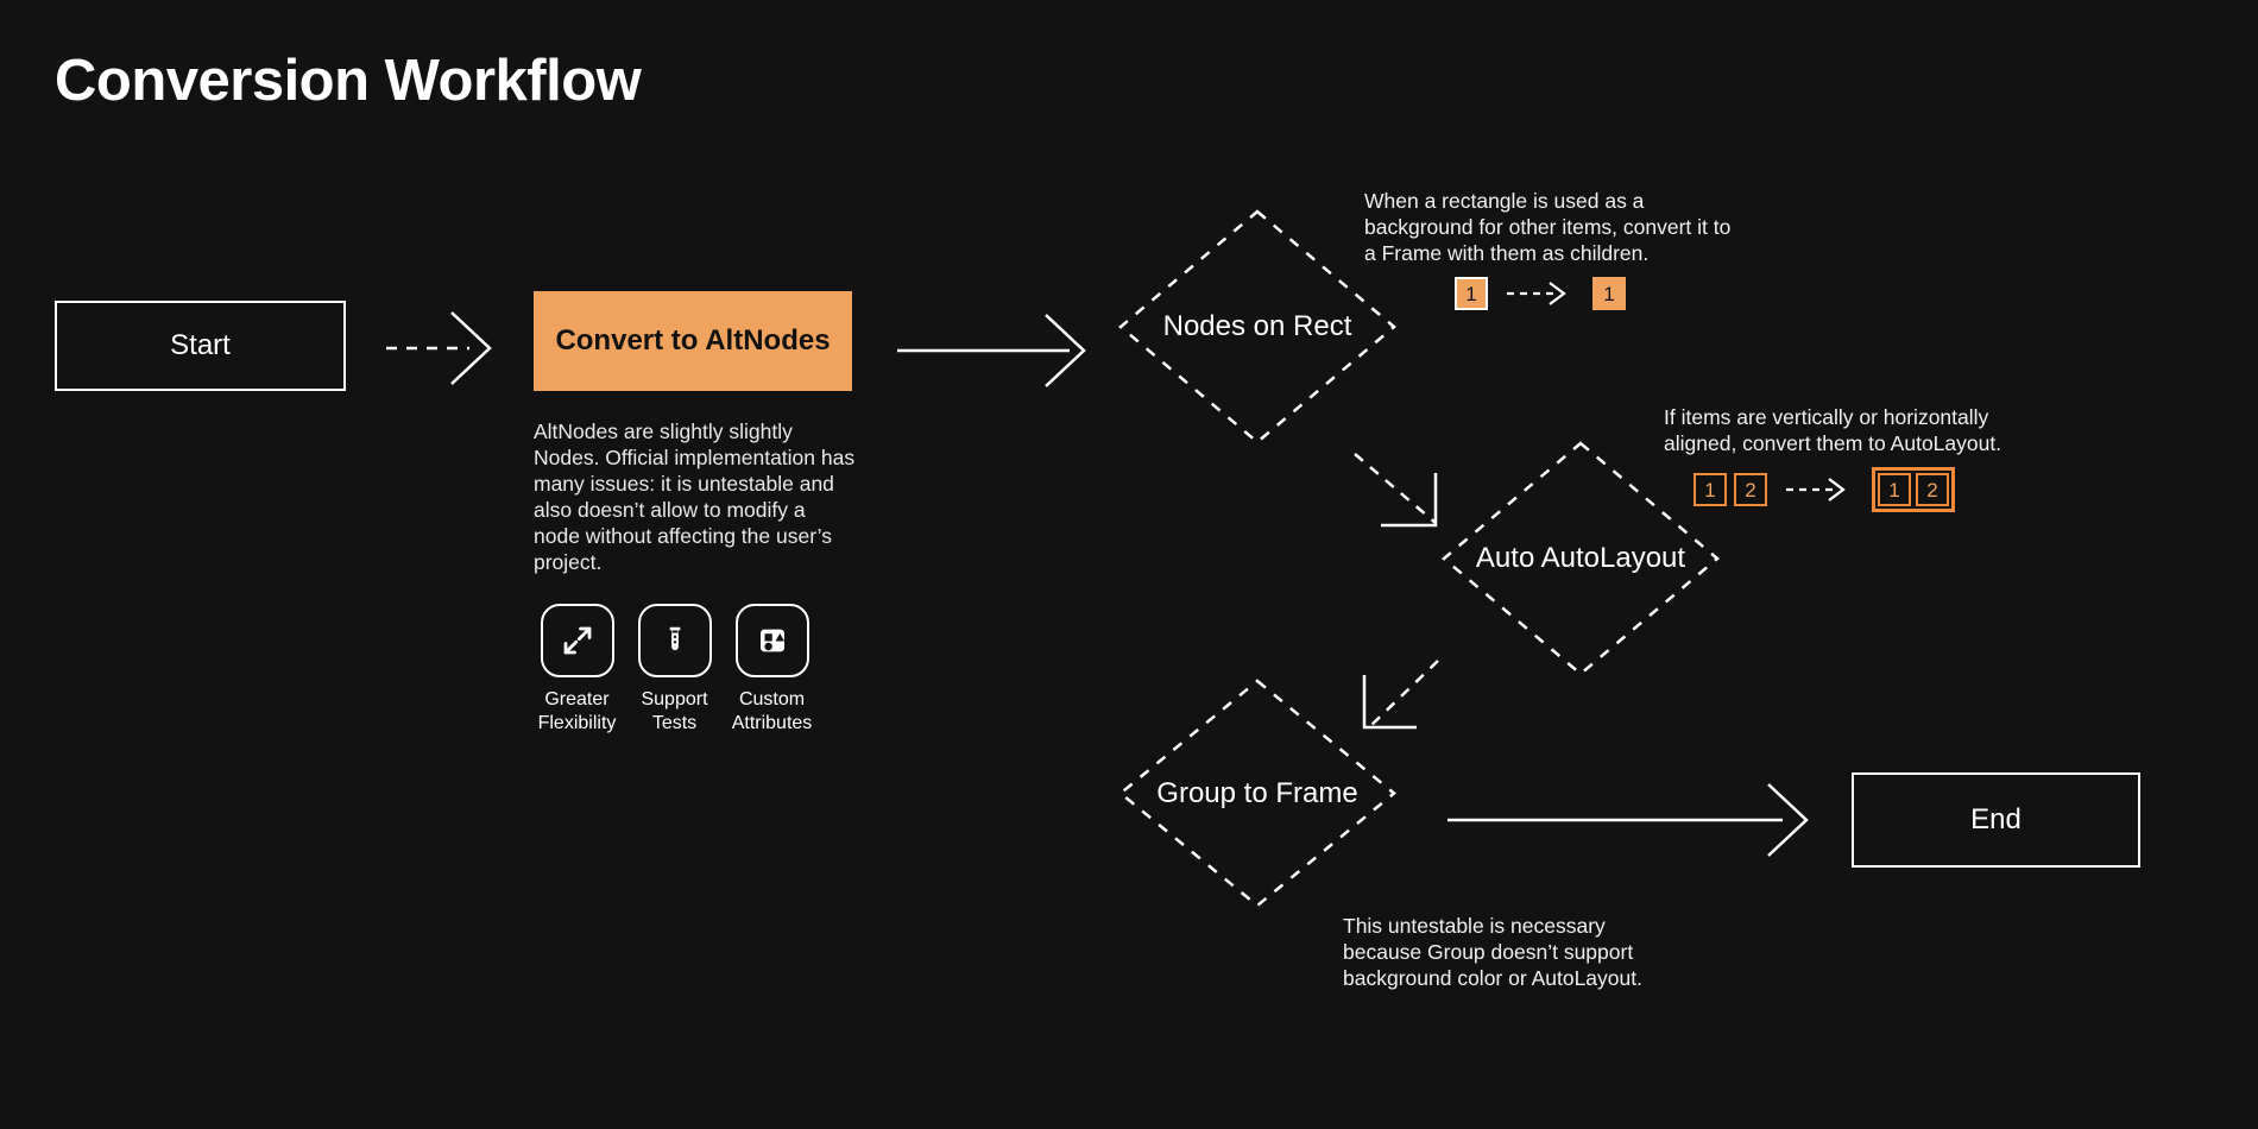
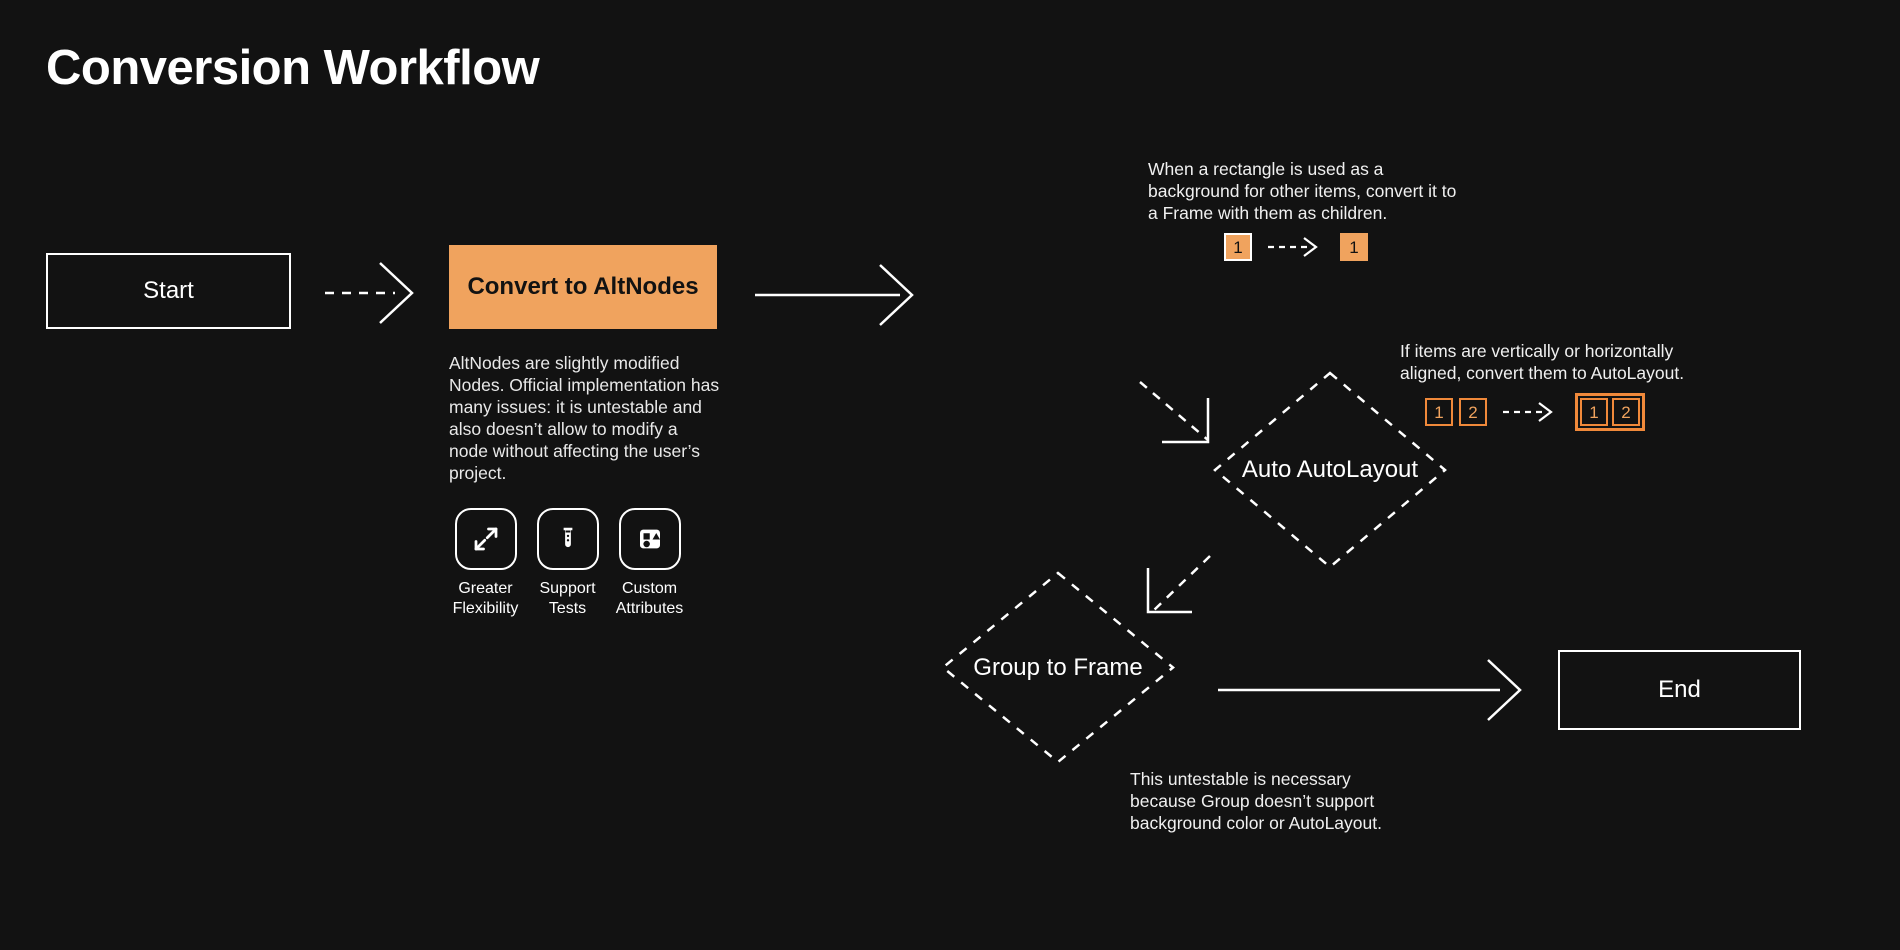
  Conversion Workflow
  Start
  Convert to AltNodes
- AltNodes are slightly slightly Nodes. Official implementation has many issues: it is untestable and also doesn’t allow to modify a node without affecting the user’s project.
+ AltNodes are slightly modified Nodes. Official implementation has many issues: it is untestable and also doesn’t allow to modify a node without affecting the user’s project.
  Greater
  Flexibility
  Support
  Tests
  Custom
  Attributes
- Nodes on Rect
  Auto AutoLayout
  Group to Frame
  When a rectangle is used as a background for other items, convert it to a Frame with them as children.
  1
  1
  If items are vertically or horizontally aligned, convert them to AutoLayout.
  1
  2
  1
  2
  This untestable is necessary because Group doesn’t support background color or AutoLayout.
  End
